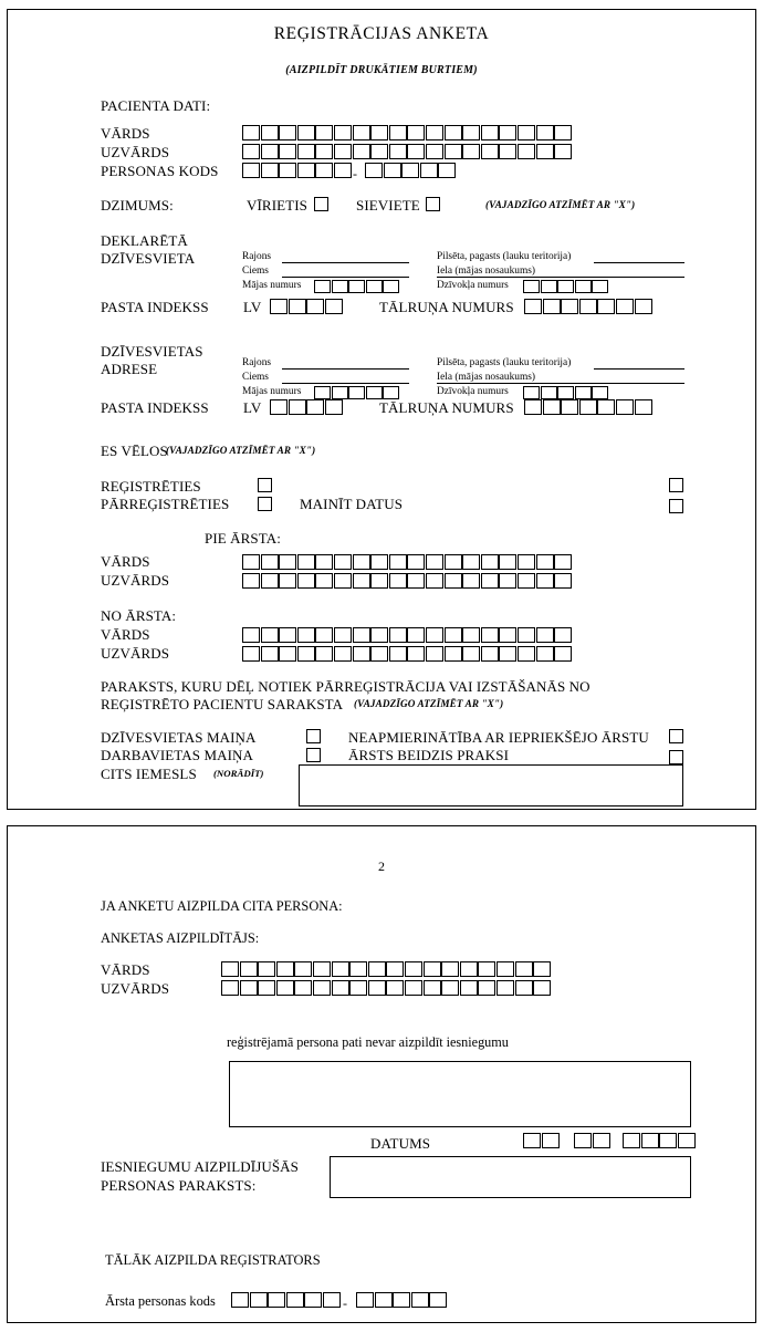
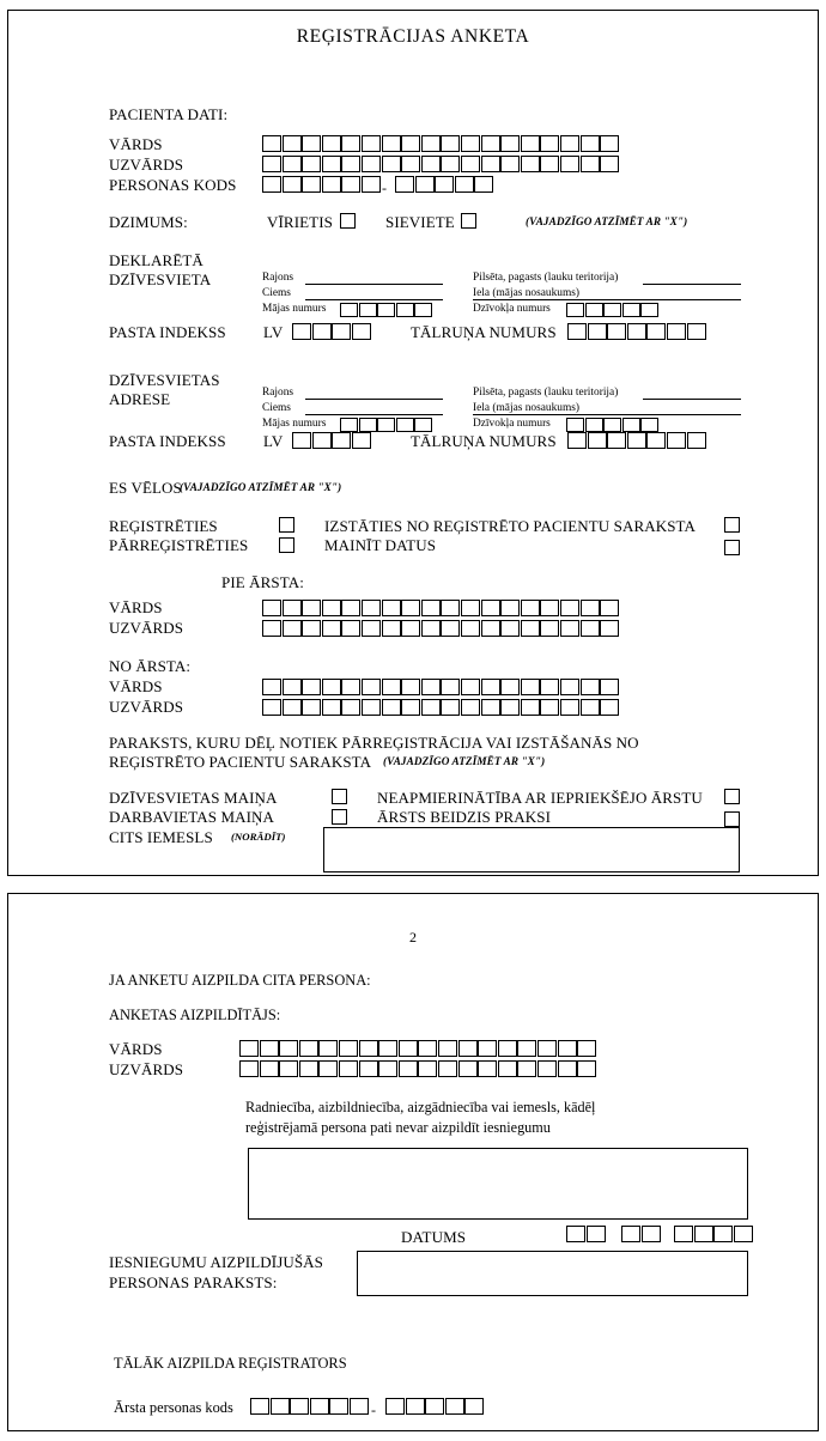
  REĢISTRĀCIJAS ANKETA
- (AIZPILDĪT DRUKĀTIEM BURTIEM)
  PACIENTA DATI:
  VĀRDS
  UZVĀRDS
  PERSONAS KODS
  -
  DZIMUMS:
  VĪRIETIS
  SIEVIETE
  (VAJADZĪGO ATZĪMĒT AR "X")
  DEKLARĒTĀ
  DZĪVESVIETA
  Rajons
  Pilsēta, pagasts (lauku teritorija)
  Ciems
  Iela (mājas nosaukums)
  Mājas numurs
  Dzīvokļa numurs
  PASTA INDEKSS
  LV
  TĀLRUŅA NUMURS
  DZĪVESVIETAS
  ADRESE
  Rajons
  Pilsēta, pagasts (lauku teritorija)
  Ciems
  Iela (mājas nosaukums)
  Mājas numurs
  Dzīvokļa numurs
  PASTA INDEKSS
  LV
  TĀLRUŅA NUMURS
  ES VĒLOS
  (VAJADZĪGO ATZĪMĒT AR "X")
  REĢISTRĒTIES
+ IZSTĀTIES NO REĢISTRĒTO PACIENTU SARAKSTA
  PĀRREĢISTRĒTIES
  MAINĪT DATUS
  PIE ĀRSTA:
  VĀRDS
  UZVĀRDS
  NO ĀRSTA:
  VĀRDS
  UZVĀRDS
  PARAKSTS, KURU DĒĻ NOTIEK PĀRREĢISTRĀCIJA VAI IZSTĀŠANĀS NO
  REĢISTRĒTO PACIENTU SARAKSTA
  (VAJADZĪGO ATZĪMĒT AR "X")
  DZĪVESVIETAS MAIŅA
  NEAPMIERINĀTĪBA AR IEPRIEKŠĒJO ĀRSTU
  DARBAVIETAS MAIŅA
  ĀRSTS BEIDZIS PRAKSI
  CITS IEMESLS
  (NORĀDĪT)
  2
  JA ANKETU AIZPILDA CITA PERSONA:
  ANKETAS AIZPILDĪTĀJS:
  VĀRDS
  UZVĀRDS
+ Radniecība, aizbildniecība, aizgādniecība vai iemesls, kādēļ
  reģistrējamā persona pati nevar aizpildīt iesniegumu
  DATUMS
  IESNIEGUMU AIZPILDĪJUŠĀS
  PERSONAS PARAKSTS:
  TĀLĀK AIZPILDA REĢISTRATORS
  Ārsta personas kods
  -
